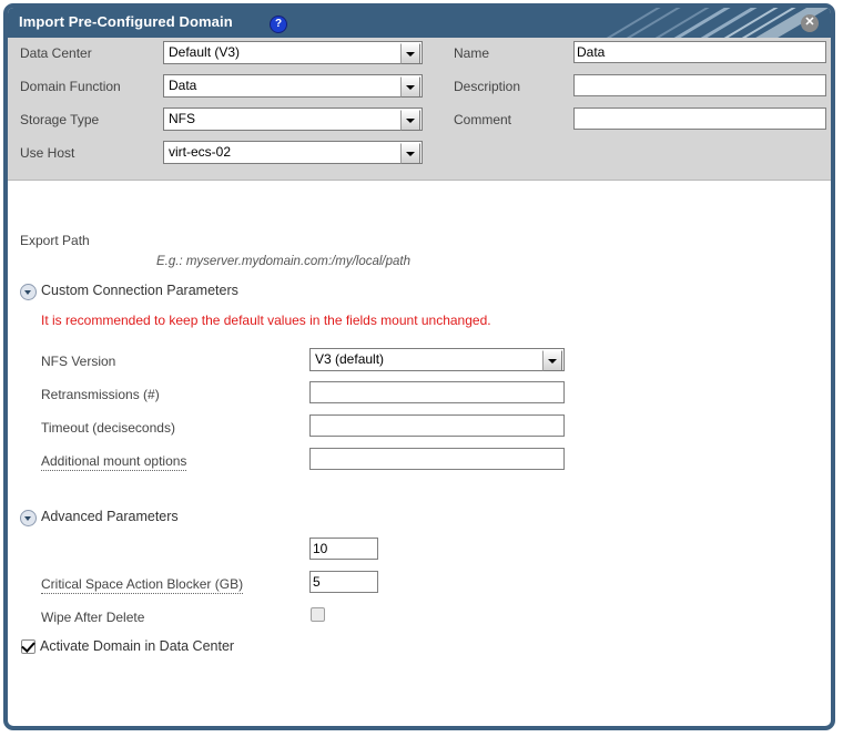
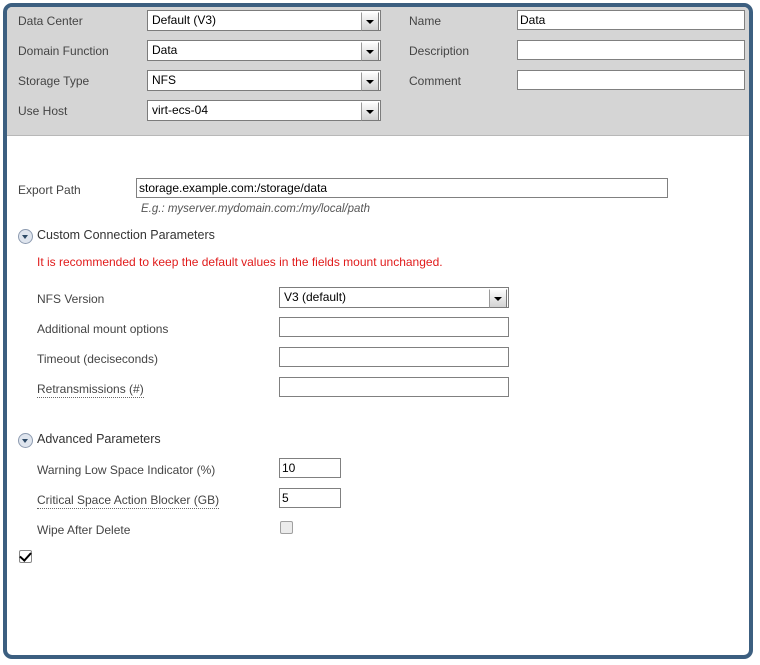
- Import Pre-Configured Domain
- ?
- ✕
  Data Center
  Domain Function
  Storage Type
  Use Host
  Default (V3)
  Data
  NFS
- virt-ecs-02
+ virt-ecs-04
  Name
  Description
  Comment
  Data
  Export Path
+ storage.example.com:/storage/data
  E.g.: myserver.mydomain.com:/my/local/path
  Custom Connection Parameters
  It is recommended to keep the default values in the fields mount unchanged.
  NFS Version
- Retransmissions (#)
+ Additional mount options
  Timeout (deciseconds)
- Additional mount options
+ Retransmissions (#)
  V3 (default)
  Advanced Parameters
+ Warning Low Space Indicator (%)
  Critical Space Action Blocker (GB)
  Wipe After Delete
  10
  5
- Activate Domain in Data Center
